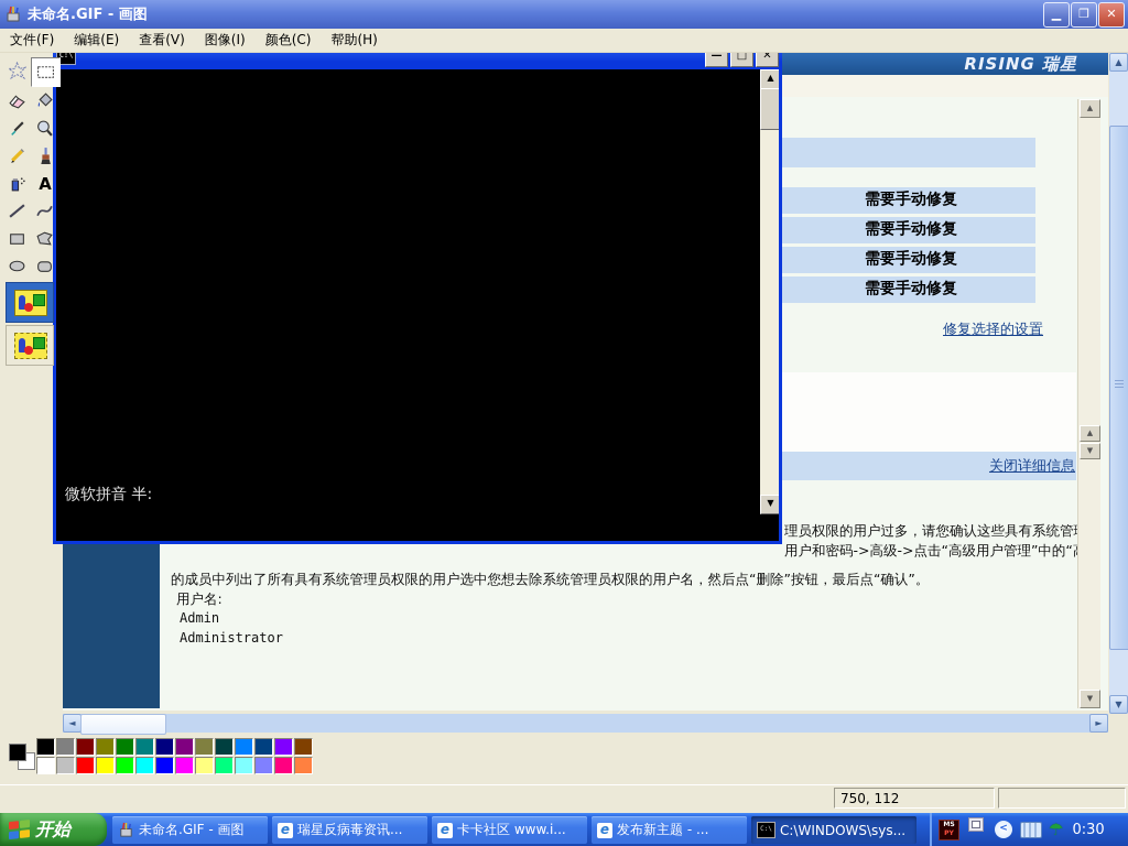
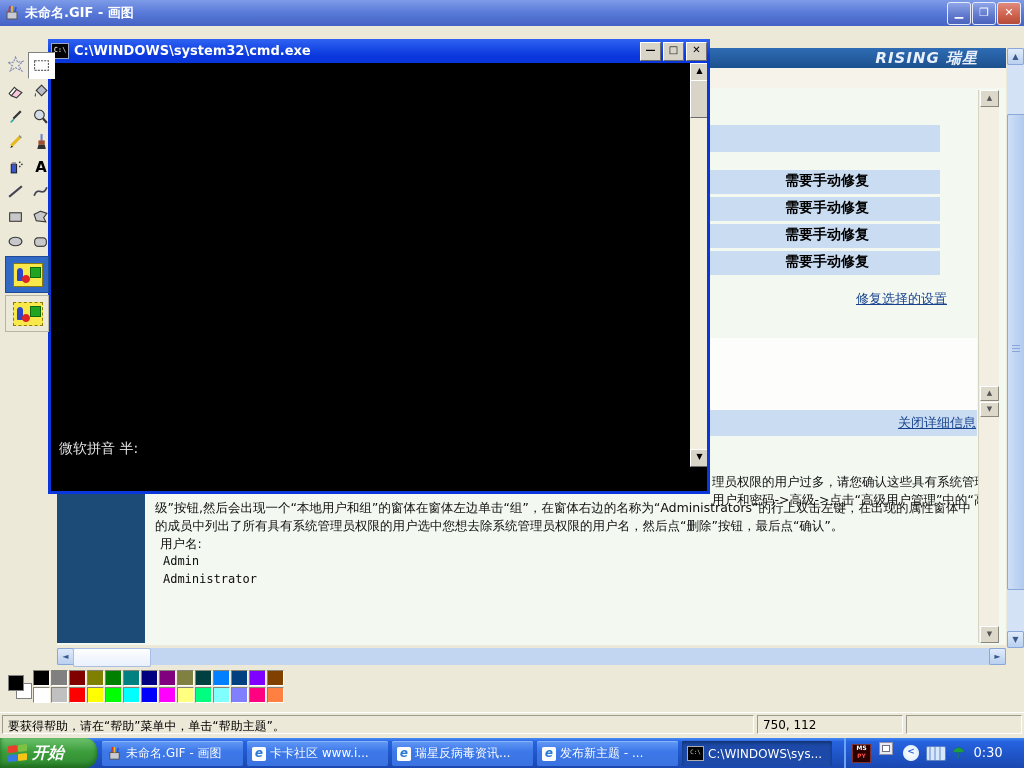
  未命名.GIF - 画图
  ▁
  ❐
  ✕
- 文件(F)
- 编辑(E)
- 查看(V)
- 图像(I)
- 颜色(C)
- 帮助(H)
  A
  RISING 瑞星
  需要手动修复
  需要手动修复
  需要手动修复
  需要手动修复
  修复选择的设置
  关闭详细信息
  理员权限的用户过多，请您确认这些具有系统管
  用户和密码->高级->点击“高级用户管理”中的“
+ 级”按钮,然后会出现一个“本地用户和组”的窗体在窗体左边单击“组”，在窗体右边的名称为“Administrators”的行上双击左键，在出现的属性窗体中
  的成员中列出了所有具有系统管理员权限的用户选中您想去除系统管理员权限的用户名，然后点“删除”按钮，最后点“确认”。
  用户名:
  Admin
  Administrator
  ▲
  ▲
  ▼
  ▼
  ▲
  ▼
  ◄
  ►
  C:\
+ C:\WINDOWS\system32\cmd.exe
  —
  □
  ✕
  微软拼音 半:
  ▲
  ▼
+ 要获得帮助，请在“帮助”菜单中，单击“帮助主题”。
  750, 112
  开始
  未命名.GIF - 画图
  e
- 瑞星反病毒资讯...
+ 卡卡社区 www.i...
  e
- 卡卡社区 www.i...
+ 瑞星反病毒资讯...
  e
  发布新主题 - ...
  C:\WINDOWS\sys...
  <
  ☂
  0:30
